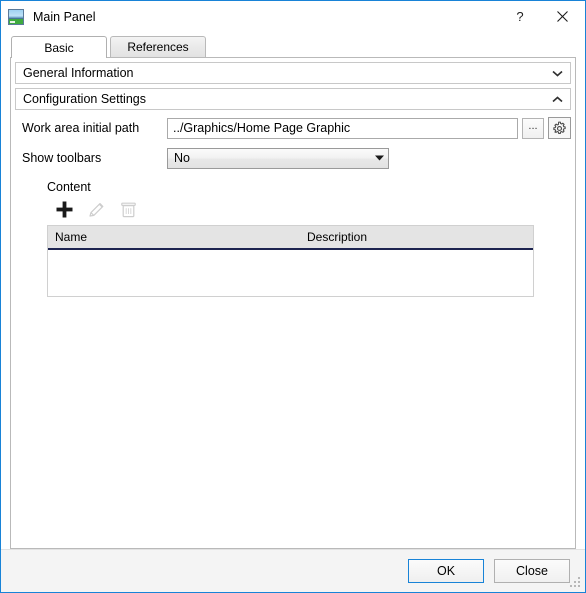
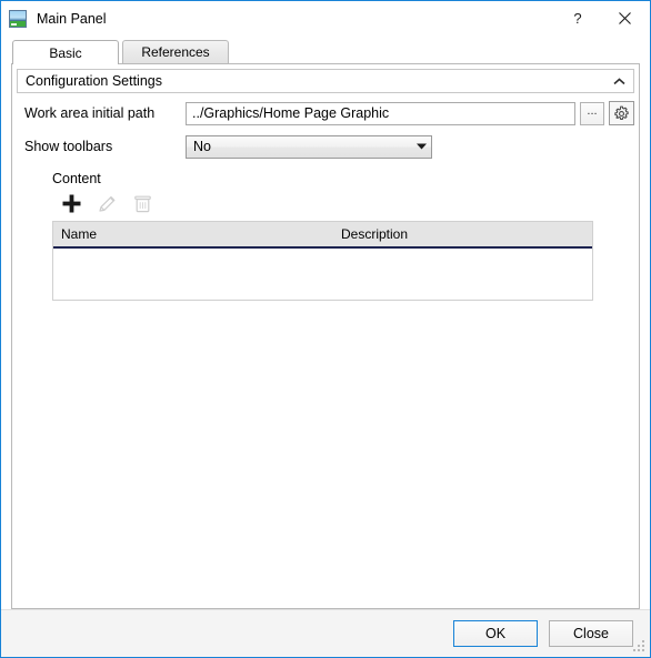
  Main Panel
  ?
  Basic
  References
- General Information
  Configuration Settings
  Work area initial path
  ../Graphics/Home Page Graphic
  ...
  Show toolbars
  No
  Content
  Name
  Description
  OK
  Close
